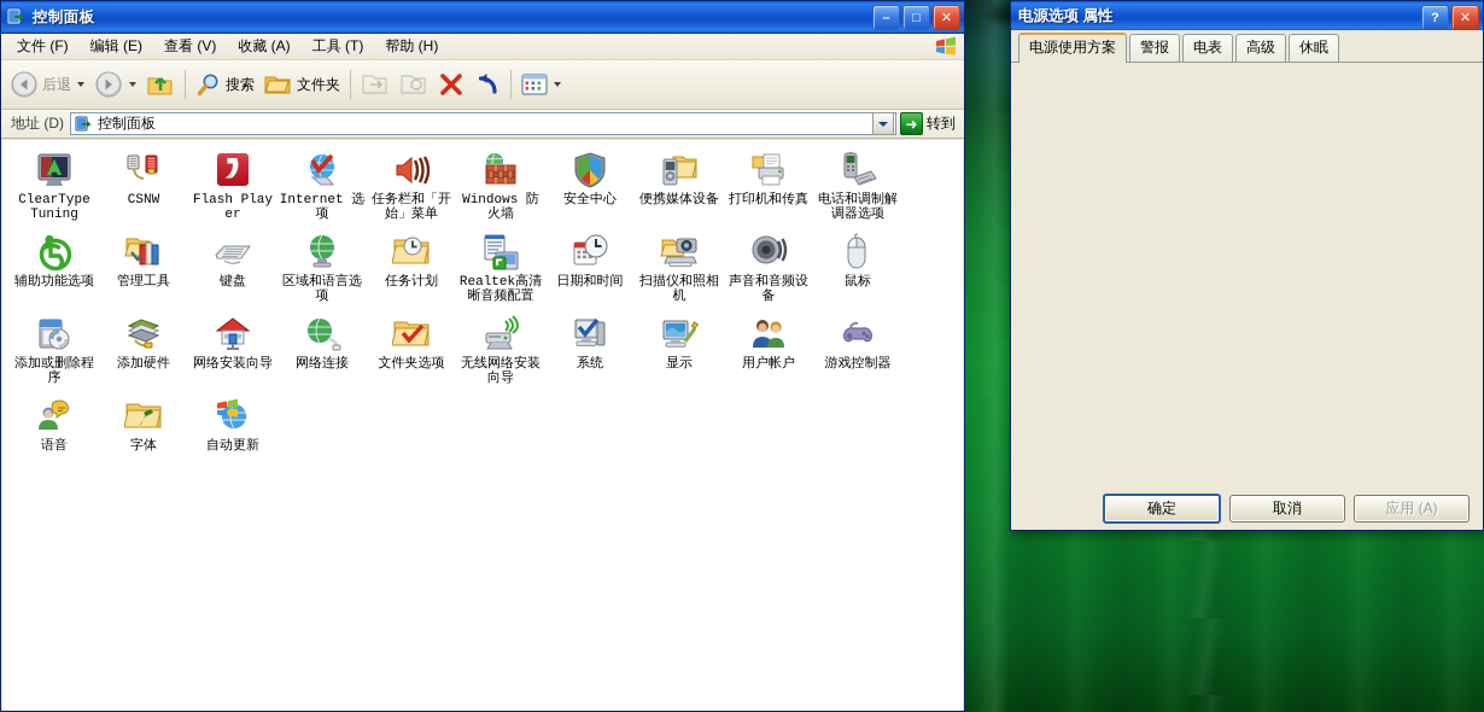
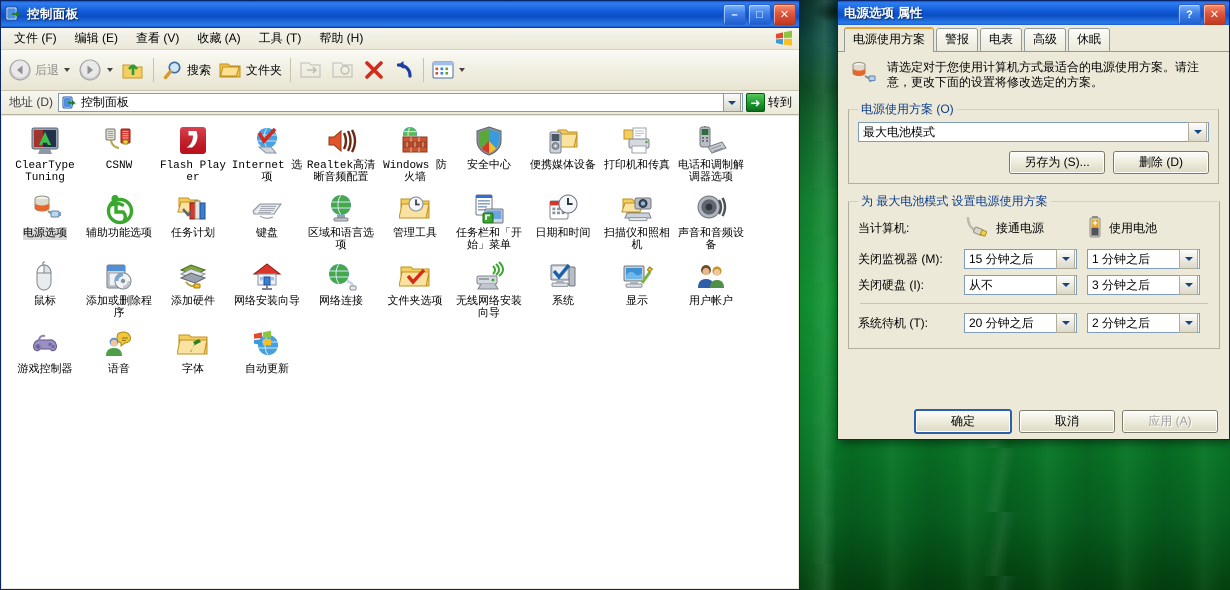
  控制面板
  –
  □
  ✕
  文件 (F)
  编辑 (E)
  查看 (V)
  收藏 (A)
  工具 (T)
  帮助 (H)
  后退
  搜索
  文件夹
  地址 (D)
  控制面板
  ➜
  转到
  ClearType Tuning
  CSNW
  Flash Player
  Internet 选项
- 任务栏和「开始」菜单
+ Realtek高清晰音频配置
  Windows 防火墙
  安全中心
  便携媒体设备
  打印机和传真
  电话和调制解调器选项
+ 电源选项
  辅助功能选项
- 管理工具
+ 任务计划
  键盘
  区域和语言选项
- 任务计划
+ 管理工具
- Realtek高清晰音频配置
+ 任务栏和「开始」菜单
  日期和时间
  扫描仪和照相机
  声音和音频设备
  鼠标
  添加或删除程序
  添加硬件
  网络安装向导
  网络连接
  文件夹选项
  无线网络安装向导
  系统
  显示
  用户帐户
  游戏控制器
  语音
  字体
  自动更新
  电源选项 属性
  ?
  ✕
  电源使用方案
  警报
  电表
  高级
  休眠
+ 请选定对于您使用计算机方式最适合的电源使用方案。请注意，更改下面的设置将修改选定的方案。
+ 电源使用方案 (O)
+ 最大电池模式
+ 另存为 (S)...
+ 删除 (D)
+ 为 最大电池模式 设置电源使用方案
+ 当计算机:
+ 接通电源
+ 使用电池
+ 关闭监视器 (M):
+ 15 分钟之后
+ 1 分钟之后
+ 关闭硬盘 (I):
+ 从不
+ 3 分钟之后
+ 系统待机 (T):
+ 20 分钟之后
+ 2 分钟之后
  确定
  取消
  应用 (A)
